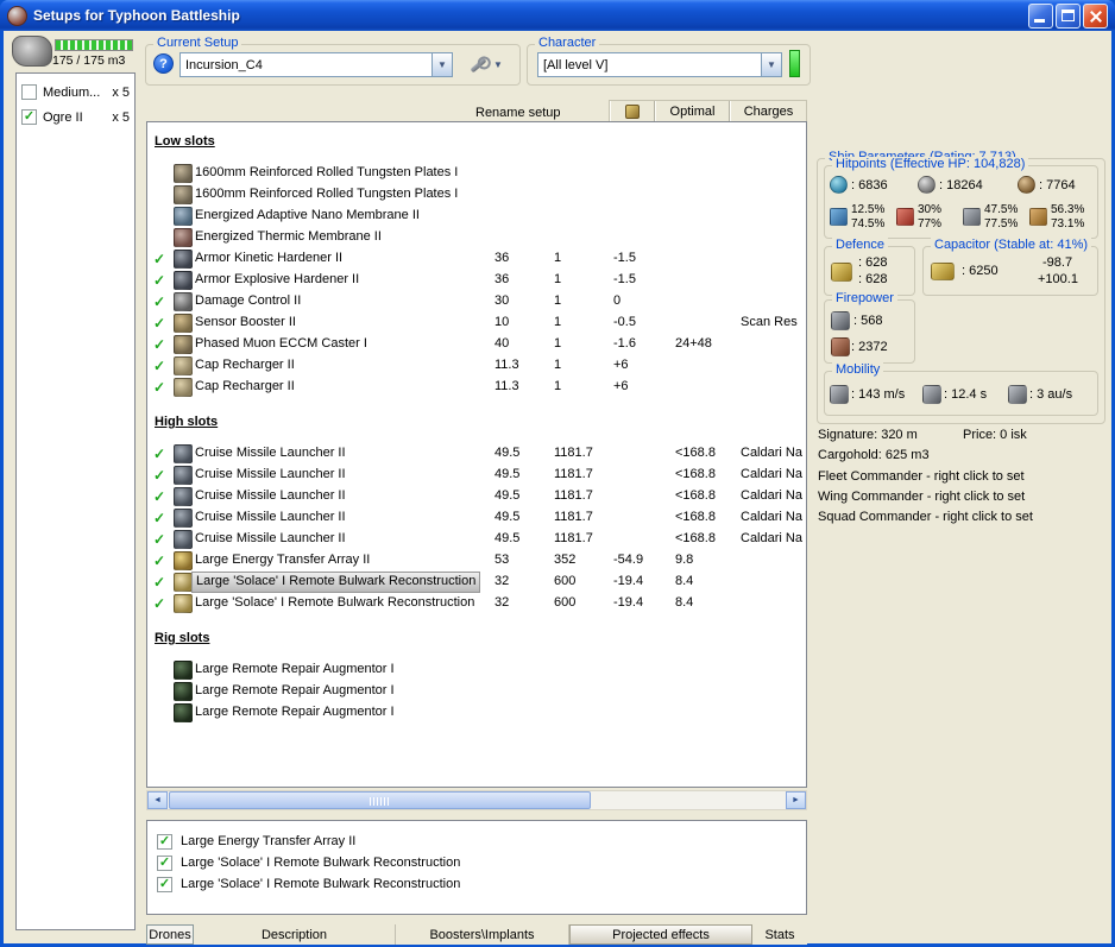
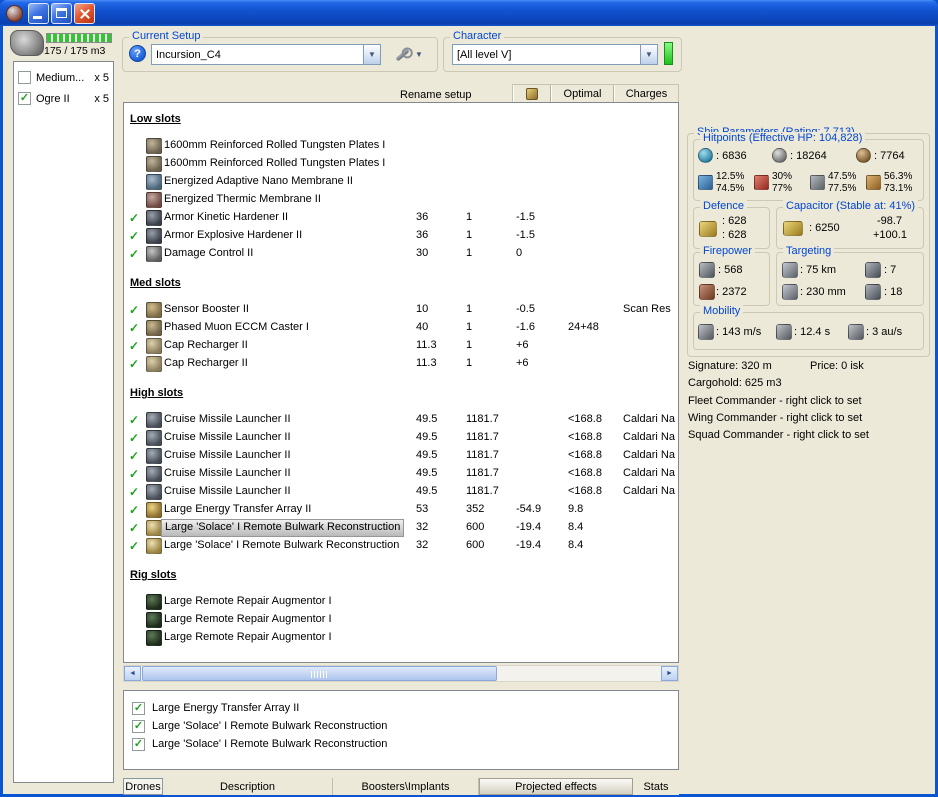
- Setups for Typhoon Battleship
  175 / 175 m3
  Medium...
  x 5
  ✓
  Ogre II
  x 5
  Current Setup
  ?
  Incursion_C4
  ▼
  ▼
  Character
  [All level V]
  ▼
  Rename setup
  Optimal
  Charges
  Low slots
  1600mm Reinforced Rolled Tungsten Plates I
  1600mm Reinforced Rolled Tungsten Plates I
  Energized Adaptive Nano Membrane II
  Energized Thermic Membrane II
  ✓
  Armor Kinetic Hardener II
  36
  1
  -1.5
  ✓
  Armor Explosive Hardener II
  36
  1
  -1.5
  ✓
  Damage Control II
  30
  1
  0
+ Med slots
  ✓
  Sensor Booster II
  10
  1
  -0.5
  Scan Res
  ✓
  Phased Muon ECCM Caster I
  40
  1
  -1.6
  24+48
  ✓
  Cap Recharger II
  11.3
  1
  +6
  ✓
  Cap Recharger II
  11.3
  1
  +6
  High slots
  ✓
  Cruise Missile Launcher II
  49.5
  1181.7
  <168.8
  Caldari Na
  ✓
  Cruise Missile Launcher II
  49.5
  1181.7
  <168.8
  Caldari Na
  ✓
  Cruise Missile Launcher II
  49.5
  1181.7
  <168.8
  Caldari Na
  ✓
  Cruise Missile Launcher II
  49.5
  1181.7
  <168.8
  Caldari Na
  ✓
  Cruise Missile Launcher II
  49.5
  1181.7
  <168.8
  Caldari Na
  ✓
  Large Energy Transfer Array II
  53
  352
  -54.9
  9.8
  ✓
  Large 'Solace' I Remote Bulwark Reconstruction
  32
  600
  -19.4
  8.4
  ✓
  Large 'Solace' I Remote Bulwark Reconstruction
  32
  600
  -19.4
  8.4
  Rig slots
  Large Remote Repair Augmentor I
  Large Remote Repair Augmentor I
  Large Remote Repair Augmentor I
  ✓
  Large Energy Transfer Array II
  ✓
  Large 'Solace' I Remote Bulwark Reconstruction
  ✓
  Large 'Solace' I Remote Bulwark Reconstruction
  Drones
  Description
  Boosters\Implants
  Projected effects
  Stats
  Hitpoints (Effective HP: 104,828)
  : 6836
  : 18264
  : 7764
  12.5%
  74.5%
  30%
  77%
  47.5%
  77.5%
  56.3%
  73.1%
  Defence
  : 628
  : 628
  Capacitor (Stable at: 41%)
  : 6250
  -98.7
  +100.1
  Firepower
  : 568
  : 2372
+ Targeting
+ : 75 km
+ : 7
+ : 230 mm
+ : 18
  Mobility
  : 143 m/s
  : 12.4 s
  : 3 au/s
  Signature: 320 m
  Price: 0 isk
  Cargohold: 625 m3
  Fleet Commander - right click to set
  Wing Commander - right click to set
  Squad Commander - right click to set
